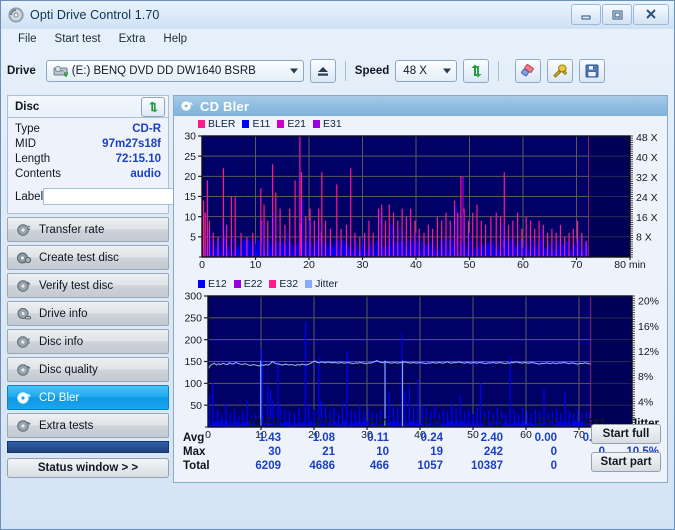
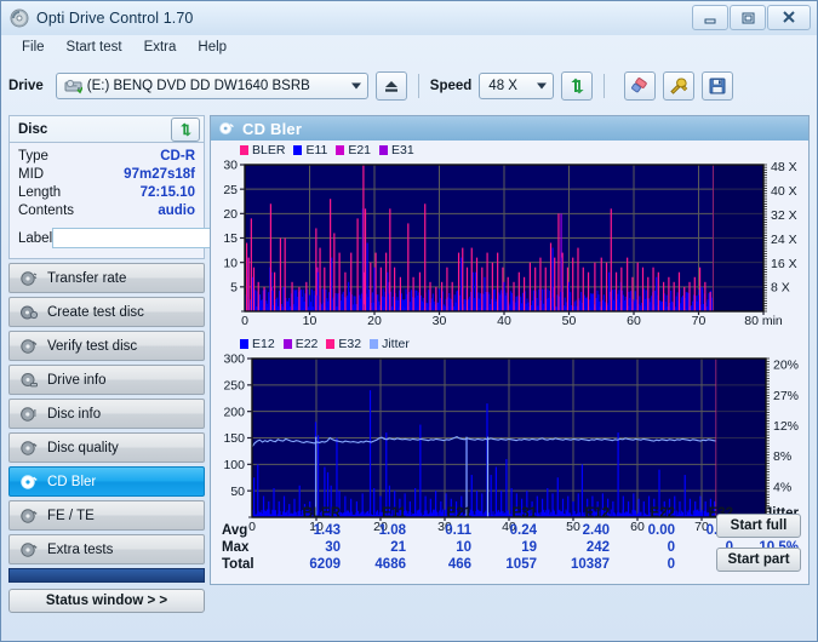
  Opti Drive Control 1.70
  File
  Start test
  Extra
  Help
  Drive
  (E:) BENQ DVD DD DW1640 BSRB
  Speed
  48 X
  Disc
  Type
  CD-R
  MID
  97m27s18f
  Length
  72:15.10
  Contents
  audio
  Label
  Transfer rate
  Create test disc
  Verify test disc
  Drive info
  Disc info
  Disc quality
  CD Bler
+ FE / TE
  Extra tests
  Status window > >
  CD Bler
  BLER
  E11
  E21
  E31
  5
  10
  15
  20
  25
  30
  0
  10
  20
  30
  40
  50
  60
  70
  80 min
  8 X
  16 X
  24 X
  32 X
  40 X
  48 X
  E12
  E22
  E32
  Jitter
  50
  100
  150
  200
  250
  300
  0
  10
  20
  30
  40
  50
  60
  70
  4%
  8%
  12%
- 16%
+ 27%
  20%
  	BLER	E11	E21	E31	E12	E22	E
  Avg	1.43	1.08	0.11	0.24	2.40	0.00	0
  Max	30	21	10	19	242	0
  Total	6209	4686	466	1057	10387	0
  Start full
  Start part
